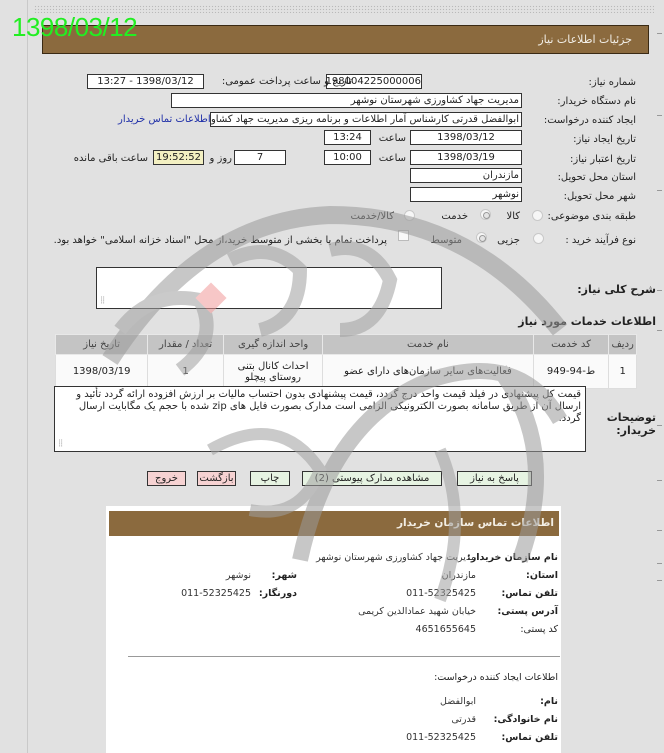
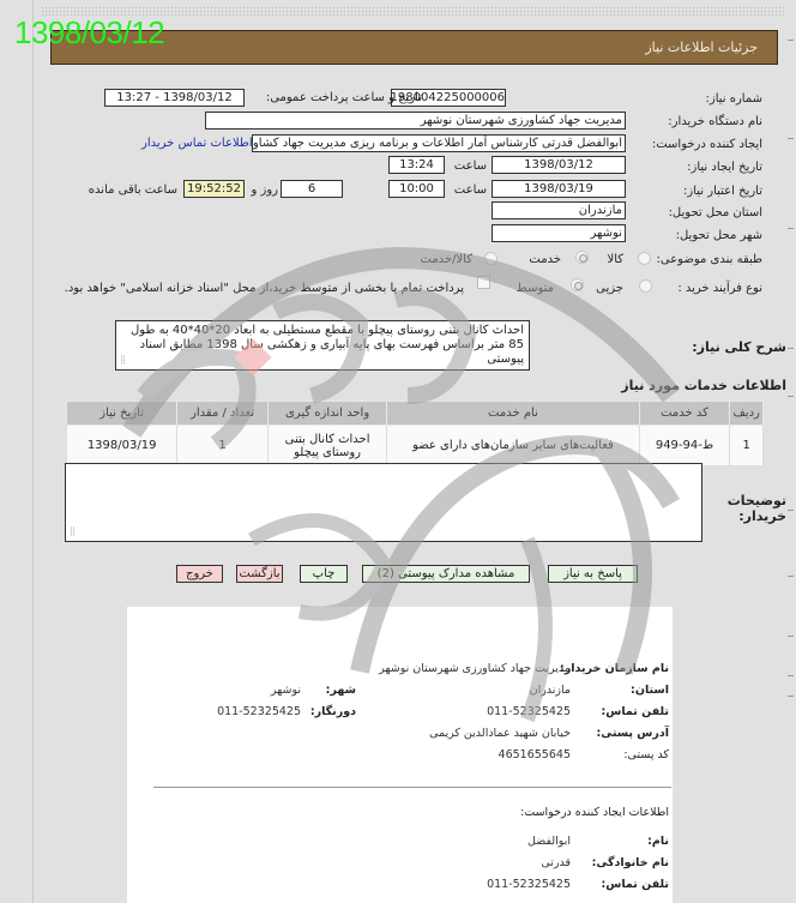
  1398/03/12
  جزئیات اطلاعات نیاز
  شماره نیاز:
  198004225000006
  تاریخ و ساعت پرداخت عمومی:
  1398/03/12 - 13:27
  نام دستگاه خریدار:
  مدیریت جهاد کشاورزی شهرستان نوشهر
  ایجاد کننده درخواست:
  ابوالفضل قدرتی کارشناس آمار اطلاعات و برنامه ریزی مدیریت جهاد کشاو
  اطلاعات تماس خریدار
  تاریخ ایجاد نیاز:
  1398/03/12
  ساعت
  13:24
  تاریخ اعتبار نیاز:
  1398/03/19
  ساعت
  10:00
- 7
+ 6
  روز و
  19:52:52
  ساعت باقی مانده
  استان محل تحویل:
  مازندران
  شهر محل تحویل:
  نوشهر
  طبقه بندی موضوعی:
  کالا
  خدمت
  کالا/خدمت
  نوع فرآیند خرید :
  جزیی
  متوسط
  پرداخت تمام یا بخشی از متوسط خرید،از محل "اسناد خزانه اسلامی" خواهد بود.
  شرح کلی نیاز:
+ احداث کانال بتنی روستای پیچلو با مقطع مستطیلی به ابعاد 20*40*40 به طول 85 متر براساس فهرست بهای پایه آبیاری و زهکشی سال 1398 مطابق اسناد پیوستی
  ⣿
  اطلاعات خدمات مورد نیاز
  ردیف	کد خدمت	نام خدمت	واحد اندازه گیری	تعداد / مقدار	تاریخ نیاز
  1	ط-94-949	فعالیت‌های سایر سازمان‌های دارای عضو	احداث کانال بتنی روستای پیچلو	1	1398/03/19
  توضیحات خریدار:
- قیمت کل پیشنهادی در فیلد قیمت واحد درج گردد، قیمت پیشنهادی بدون احتساب مالیات بر ارزش افزوده ارائه گردد تأئید و ارسال آن از طریق سامانه بصورت الکترونیکی الزامی است مدارک بصورت فایل های zip شده با حجم یک مگابایت ارسال گردد.
  ⣿
  پاسخ به نیاز
  مشاهده مدارک پیوستی (2)
  چاپ
  بازگشت
  خروج
- اطلاعات تماس سازمان خریدار
  نام سازمان خریدار:
  مدیریت جهاد کشاورزی شهرستان نوشهر
  استان:
  مازندران
  شهر:
  نوشهر
  تلفن تماس:
  011-52325425
  دورنگار:
  011-52325425
  آدرس پستی:
  خیابان شهید عمادالدین کریمی
  کد پستی:
  4651655645
  اطلاعات ایجاد کننده درخواست:
  نام:
  ابوالفضل
  نام خانوادگی:
  قدرتی
  تلفن تماس:
  011-52325425
